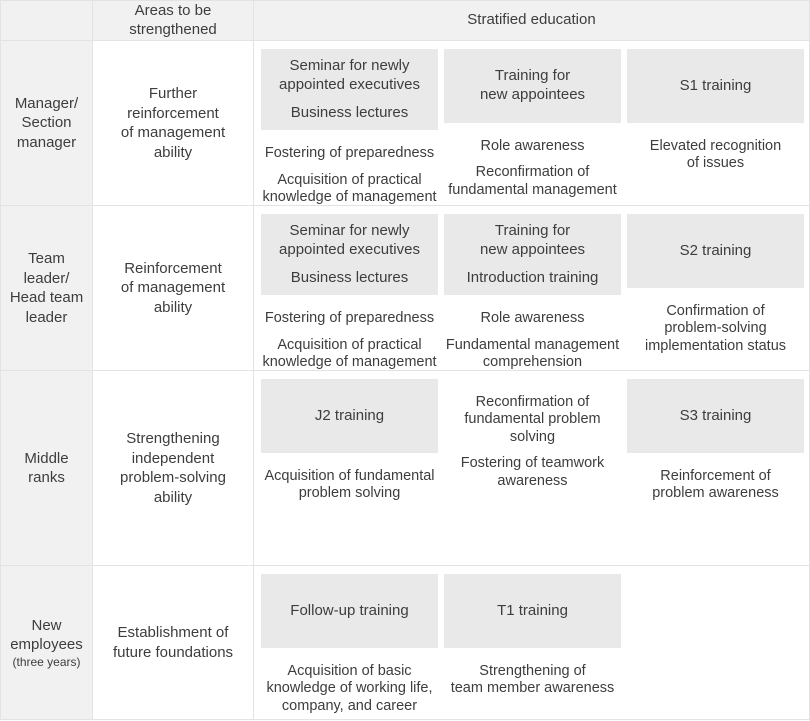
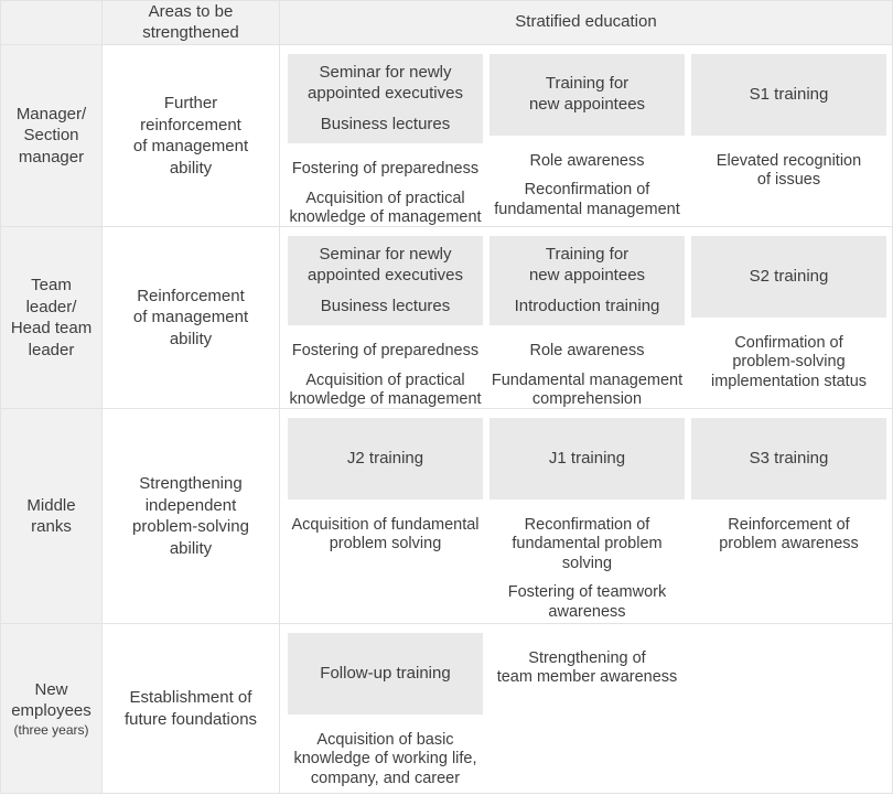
  Areas to be
  strengthened
  Stratified education
  Manager/
  Section
  manager
  Further
  reinforcement
  of management
  ability
  Seminar for newly
  appointed executives
  Business lectures
  Fostering of preparedness
  Acquisition of practical
  knowledge of management
  Training for
  new appointees
  Role awareness
  Reconfirmation of
  fundamental management
  S1 training
  Elevated recognition
  of issues
  Team
  leader/
  Head team
  leader
  Reinforcement
  of management
  ability
  Seminar for newly
  appointed executives
  Business lectures
  Fostering of preparedness
  Acquisition of practical
  knowledge of management
  Training for
  new appointees
  Introduction training
  Role awareness
  Fundamental management
  comprehension
  S2 training
  Confirmation of
  problem-solving
  implementation status
  Middle
  ranks
  Strengthening
  independent
  problem-solving
  ability
  J2 training
  Acquisition of fundamental
  problem solving
+ J1 training
  Reconfirmation of
  fundamental problem
  solving
  Fostering of teamwork
  awareness
  S3 training
  Reinforcement of
  problem awareness
  New
  employees
  (three years)
  Establishment of
  future foundations
  Follow-up training
  Acquisition of basic
  knowledge of working life,
  company, and career
- T1 training
  Strengthening of
  team member awareness
